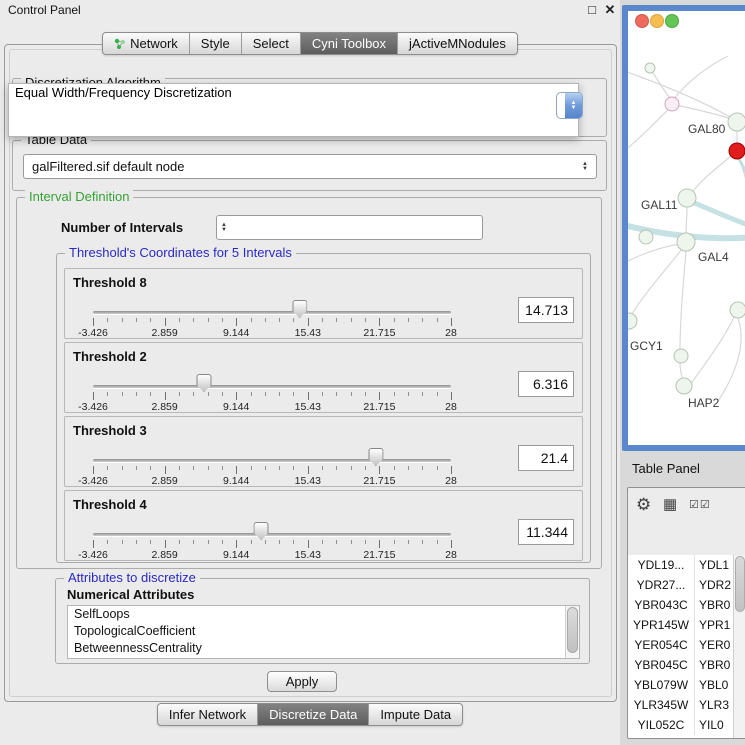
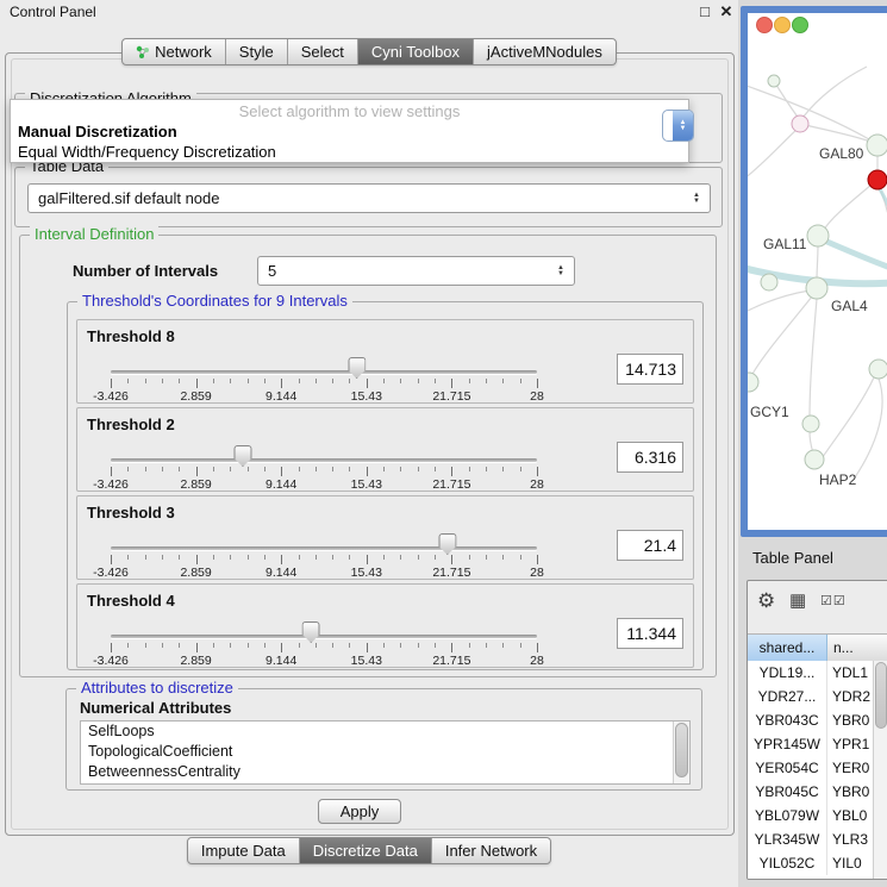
  Control Panel
  □
  ✕
  Network
  Style
  Select
  Cyni Toolbox
  jActiveMNodules
+ Select algorithm to view settings
+ Manual Discretization
  Equal Width/Frequency Discretization
  Table Data
  galFiltered.sif default node
  Interval Definition
  Number of Intervals
+ 5
- Threshold's Coordinates for 5 Intervals
+ Threshold's Coordinates for 9 Intervals
  Threshold 8
  -3.426
  2.859
  9.144
  15.43
  21.715
  28
  14.713
  Threshold 2
  -3.426
  2.859
  9.144
  15.43
  21.715
  28
  6.316
  Threshold 3
  -3.426
  2.859
  9.144
  15.43
  21.715
  28
  21.4
  Threshold 4
  -3.426
  2.859
  9.144
  15.43
  21.715
  28
  11.344
  Attributes to discretize
  Numerical Attributes
  SelfLoops
  TopologicalCoefficient
  BetweennessCentrality
  Apply
- Infer Network
+ Impute Data
  Discretize Data
- Impute Data
+ Infer Network
  GAL80
  GAL11
  GAL4
  GCY1
  HAP2
  Table Panel
  ⚙
  ▦
  ☑☑
+ shared...
+ n...
  YDL19...
  YDL1
  YDR27...
  YDR2
  YBR043C
  YBR0
  YPR145W
  YPR1
  YER054C
  YER0
  YBR045C
  YBR0
  YBL079W
  YBL0
  YLR345W
  YLR3
  YIL052C
  YIL0
